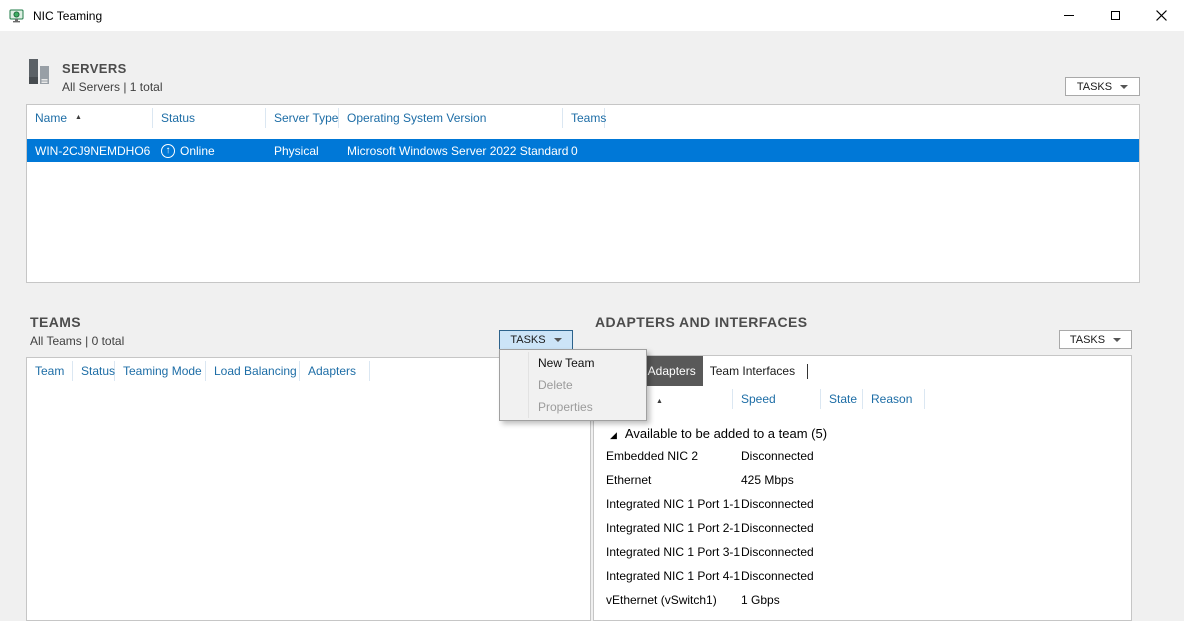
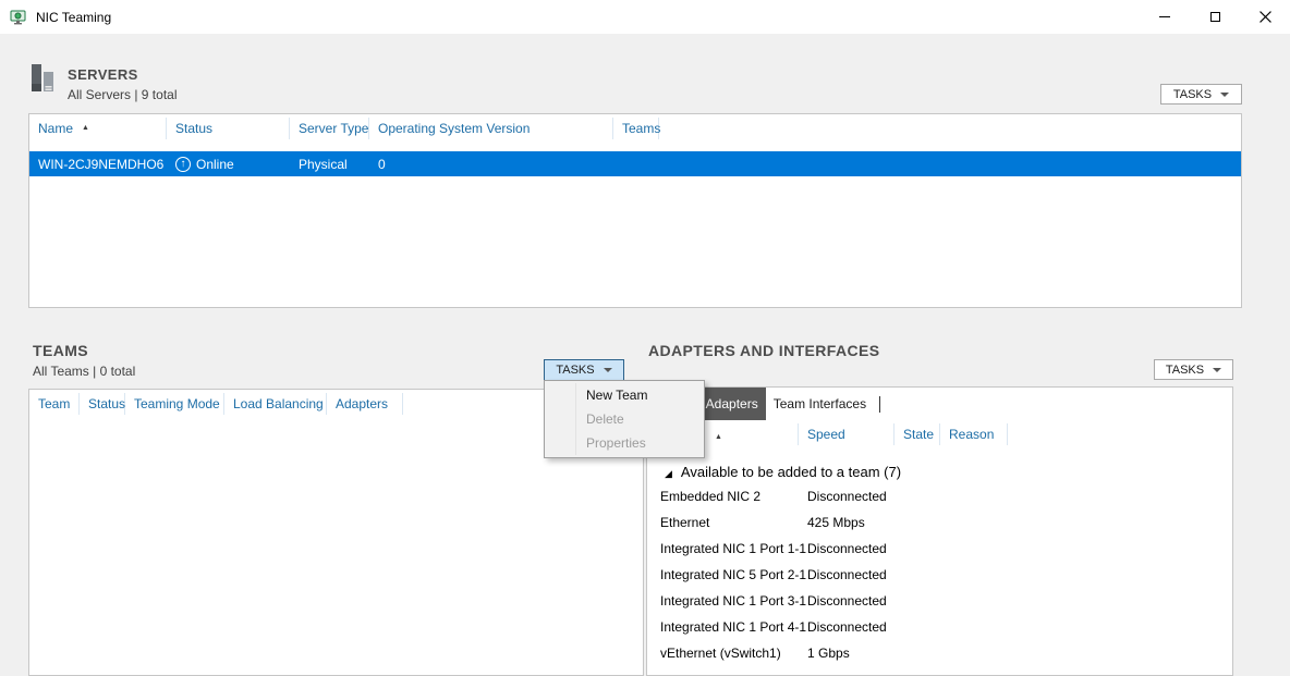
  NIC Teaming
  SERVERS
- All Servers | 1 total
+ All Servers | 9 total
  TASKS
  Name
  Status
  Server Type
  Operating System Version
  Teams
  WIN-2CJ9NEMDHO6
  Online
  Physical
- Microsoft Windows Server 2022 Standard
  0
  TEAMS
  All Teams | 0 total
  TASKS
  Team
  Status
  Teaming Mode
  Load Balancing
  Adapters
  ADAPTERS AND INTERFACES
  TASKS
  Team Interfaces
  Speed
  State
  Reason
- Available to be added to a team (5)
+ Available to be added to a team (7)
  Embedded NIC 2
  Disconnected
  Ethernet
  425 Mbps
  Integrated NIC 1 Port 1-1
  Disconnected
- Integrated NIC 1 Port 2-1
+ Integrated NIC 5 Port 2-1
  Disconnected
  Integrated NIC 1 Port 3-1
  Disconnected
  Integrated NIC 1 Port 4-1
  Disconnected
  vEthernet (vSwitch1)
  1 Gbps
  New Team
  Delete
  Properties
